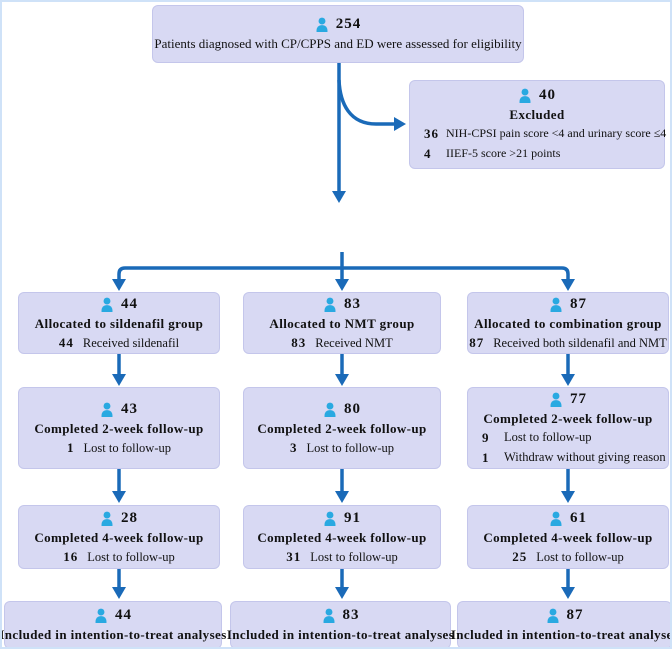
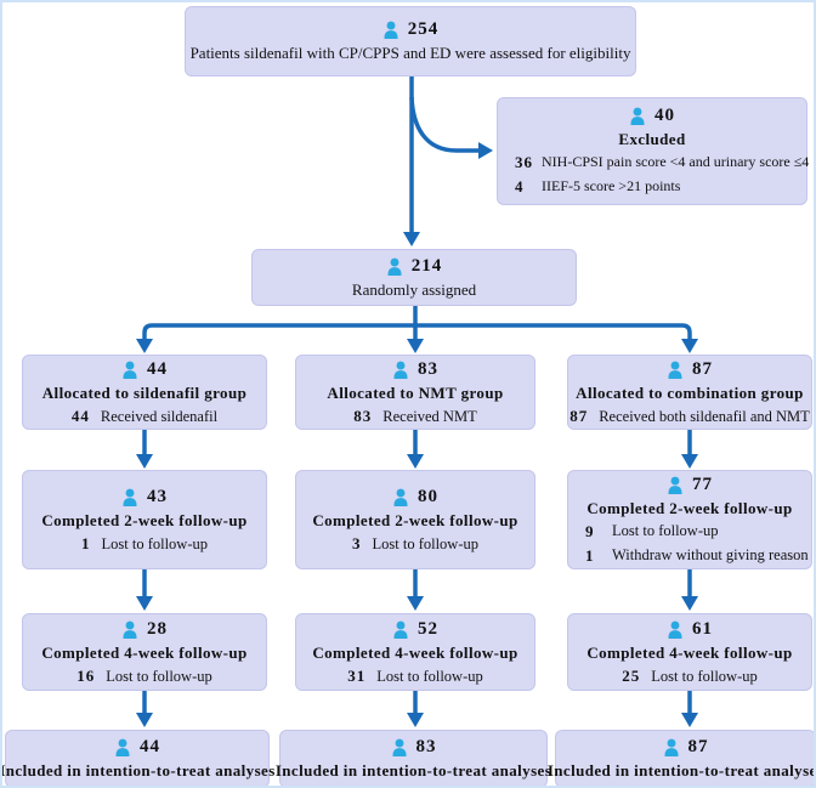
  254
- Patients diagnosed with CP/CPPS and ED were assessed for eligibility
+ Patients sildenafil with CP/CPPS and ED were assessed for eligibility
  40
  Excluded
  36
  NIH-CPSI pain score <4 and urinary score ≤4
  4
  IIEF-5 score >21 points
+ 214
+ Randomly assigned
  44
  Allocated to sildenafil group
  44 Received sildenafil
  43
  Completed 2-week follow-up
  1 Lost to follow-up
  28
  Completed 4-week follow-up
  16 Lost to follow-up
  44
  Included in intention-to-treat analyses
  83
  Allocated to NMT group
  83 Received NMT
  80
  Completed 2-week follow-up
  3 Lost to follow-up
- 91
+ 52
  Completed 4-week follow-up
  31 Lost to follow-up
  83
  Included in intention-to-treat analyses
  87
  Allocated to combination group
  87 Received both sildenafil and NMT
  77
  Completed 2-week follow-up
  9
  Lost to follow-up
  1
  Withdraw without giving reason
  61
  Completed 4-week follow-up
  25 Lost to follow-up
  87
  Included in intention-to-treat analyse
